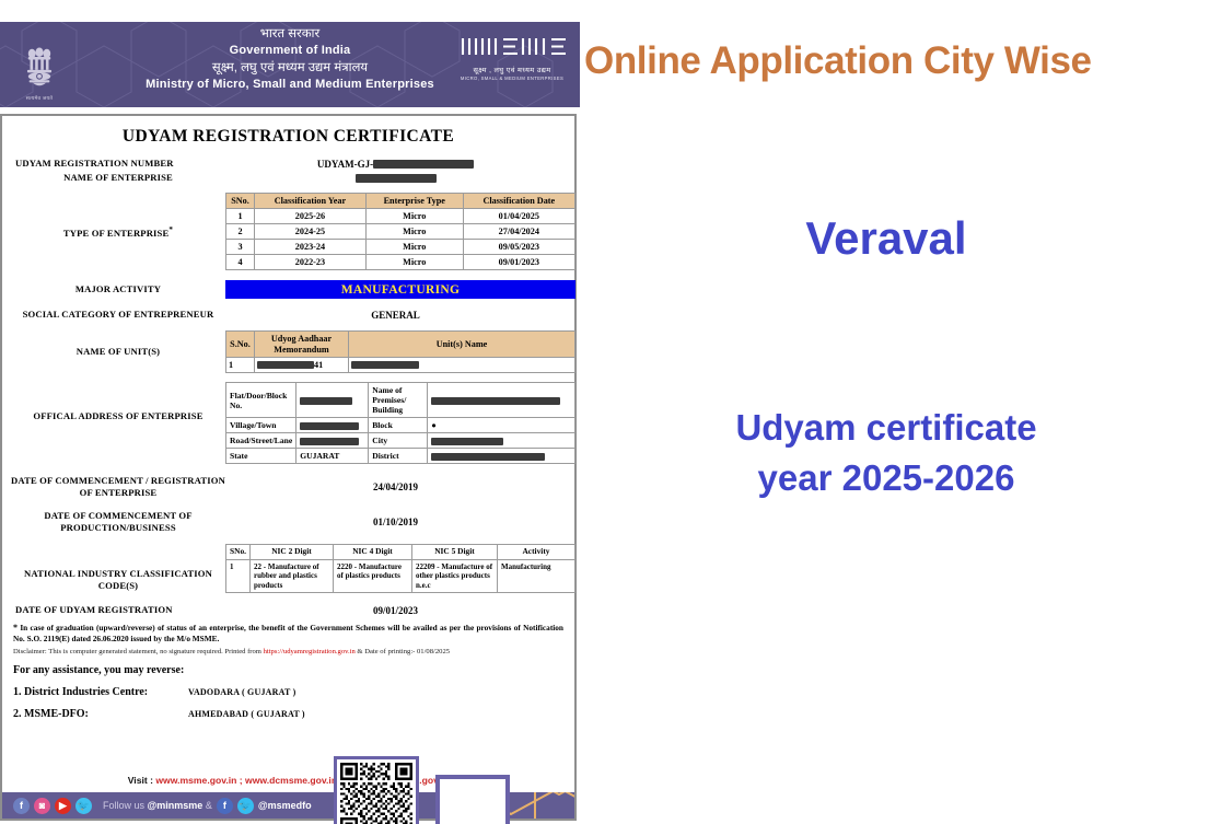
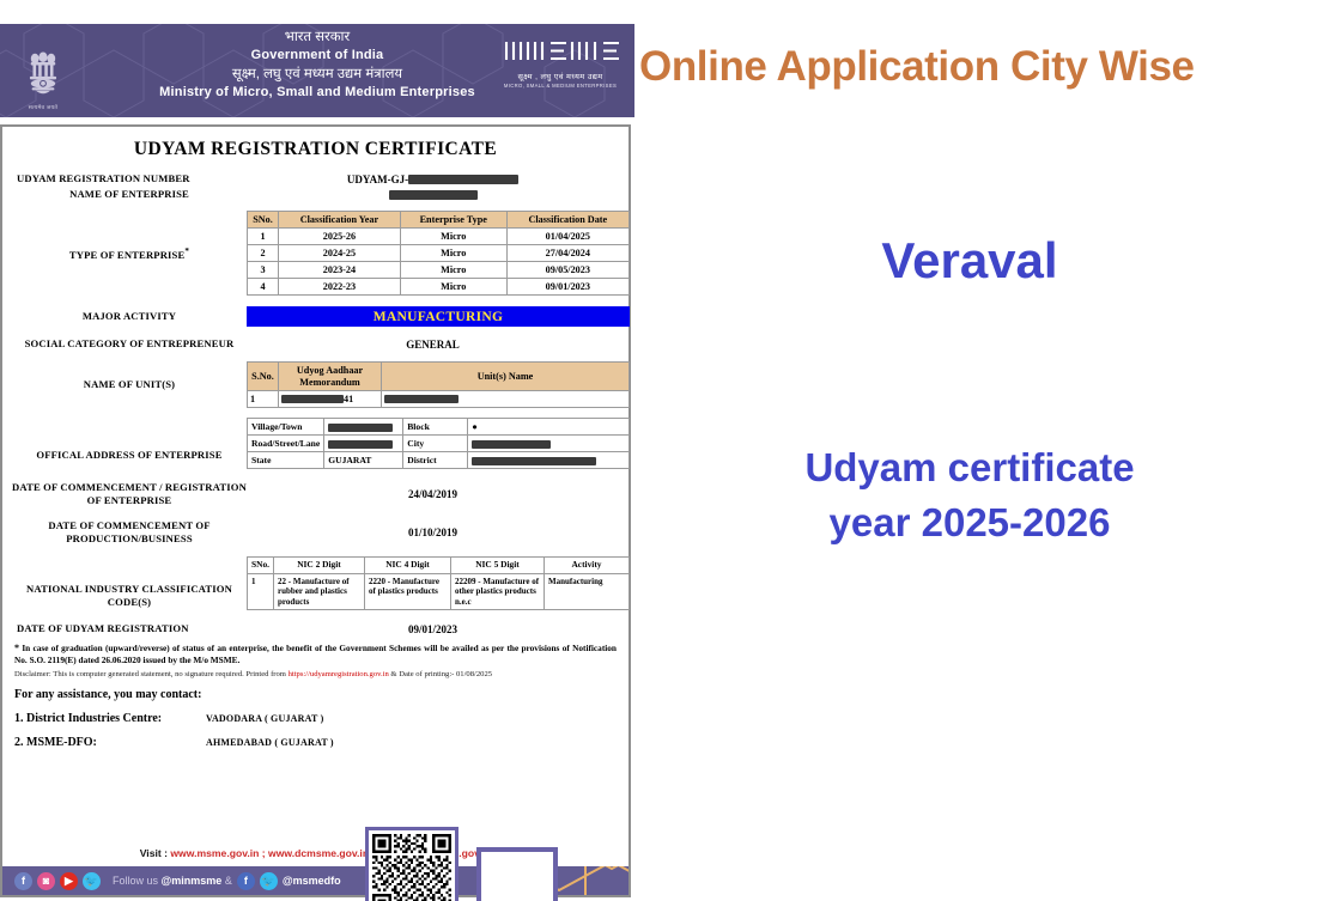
  भारत सरकार
  Government of India
  सूक्ष्म, लघु एवं मध्यम उद्यम मंत्रालय
  Ministry of Micro, Small and Medium Enterprises
  UDYAM REGISTRATION CERTIFICATE
  UDYAM REGISTRATION NUMBER
  UDYAM-GJ-
  NAME OF ENTERPRISE
  TYPE OF ENTERPRISE*
  SNo.	Classification Year	Enterprise Type	Classification Date
  1	2025-26	Micro	01/04/2025
  2	2024-25	Micro	27/04/2024
  3	2023-24	Micro	09/05/2023
  4	2022-23	Micro	09/01/2023
  MAJOR ACTIVITY
  MANUFACTURING
  SOCIAL CATEGORY OF ENTREPRENEUR
  GENERAL
  NAME OF UNIT(S)
  S.No.	Udyog Aadhaar Memorandum	Unit(s) Name
  1	41
  OFFICAL ADDRESS OF ENTERPRISE
- Flat/Door/Block No.		Name of Premises/ Building
  Village/Town		Block	●
  Road/Street/Lane		City
  State	GUJARAT	District
  DATE OF COMMENCEMENT / REGISTRATION OF ENTERPRISE
  24/04/2019
  DATE OF COMMENCEMENT OF PRODUCTION/BUSINESS
  01/10/2019
  NATIONAL INDUSTRY CLASSIFICATION CODE(S)
  SNo.	NIC 2 Digit	NIC 4 Digit	NIC 5 Digit	Activity
  1	22 - Manufacture of rubber and plastics products	2220 - Manufacture of plastics products	22209 - Manufacture of other plastics products n.e.c	Manufacturing
  DATE OF UDYAM REGISTRATION
  09/01/2023
  * In case of graduation (upward/reverse) of status of an enterprise, the benefit of the Government Schemes will be availed as per the provisions of Notification No. S.O. 2119(E) dated 26.06.2020 issued by the M/o MSME.
- For any assistance, you may reverse:
+ For any assistance, you may contact:
  1. District Industries Centre:
  VADODARA ( GUJARAT )
  2. MSME-DFO:
  AHMEDABAD ( GUJARAT )
  f
  ◙
  ▶
  🐦
  Follow us @minmsme &
  f
  🐦
  @msmedfo
  Online Application City Wise
  Veraval
  Udyam certificate
  year 2025-2026
